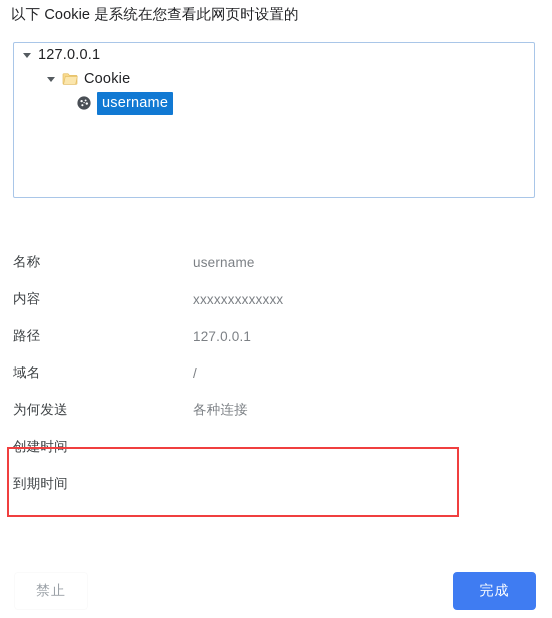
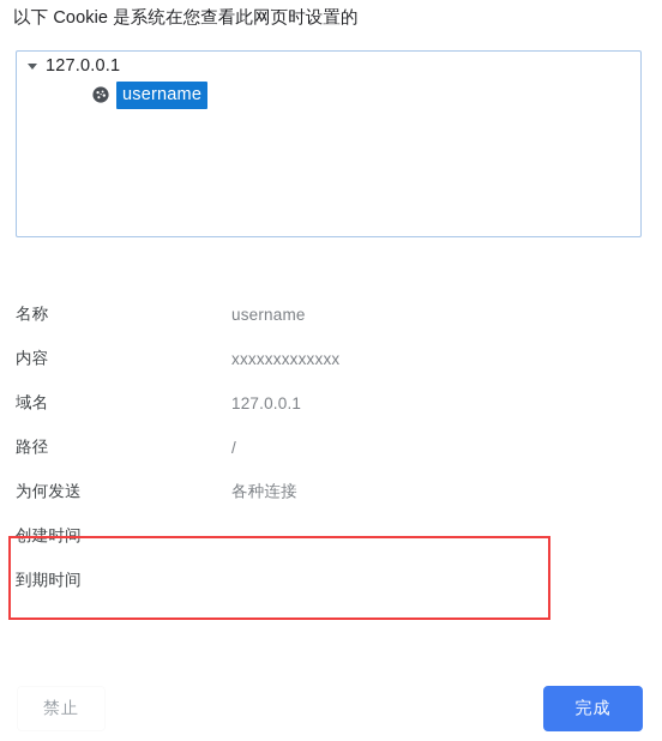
  以下 Cookie 是系统在您查看此网页时设置的
  127.0.0.1
- Cookie
  username
  名称
  username
  内容
  xxxxxxxxxxxxx
- 路径
+ 域名
  127.0.0.1
- 域名
+ 路径
  /
  为何发送
  各种连接
  创建时间
  到期时间
  禁止
  完成
